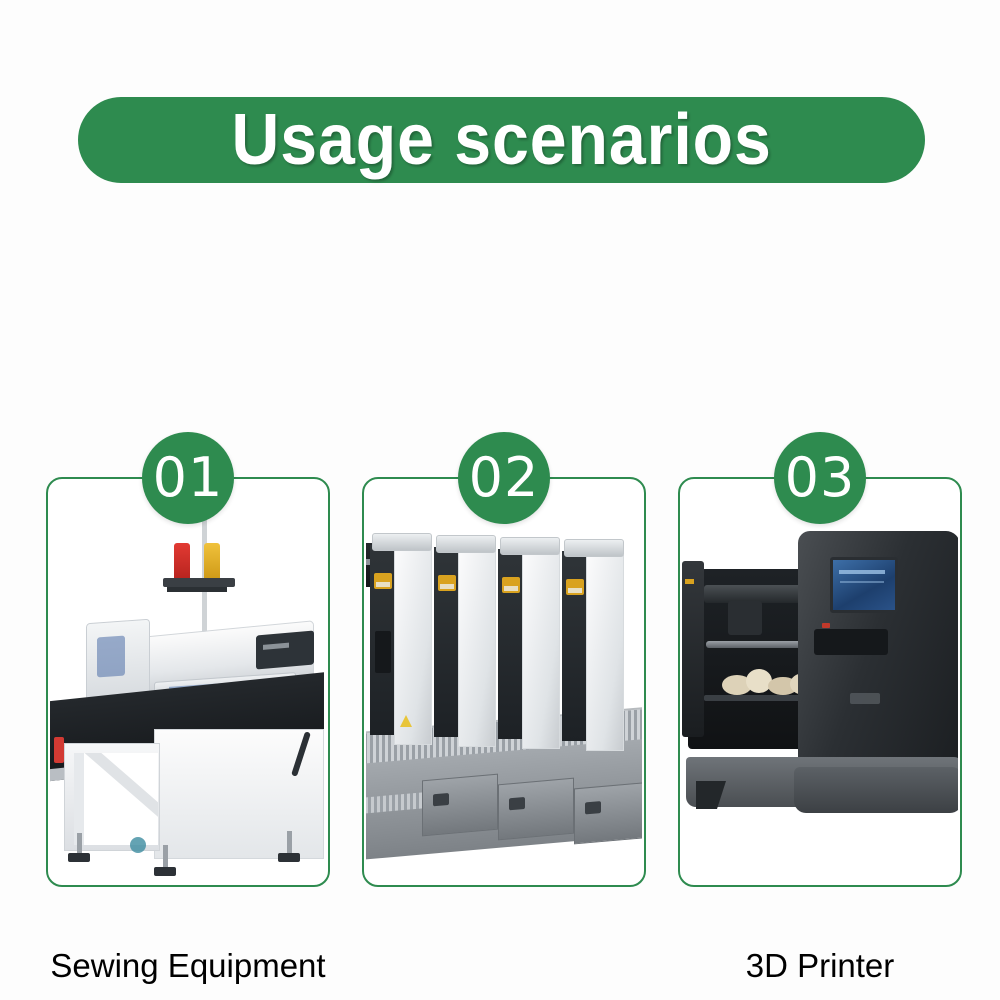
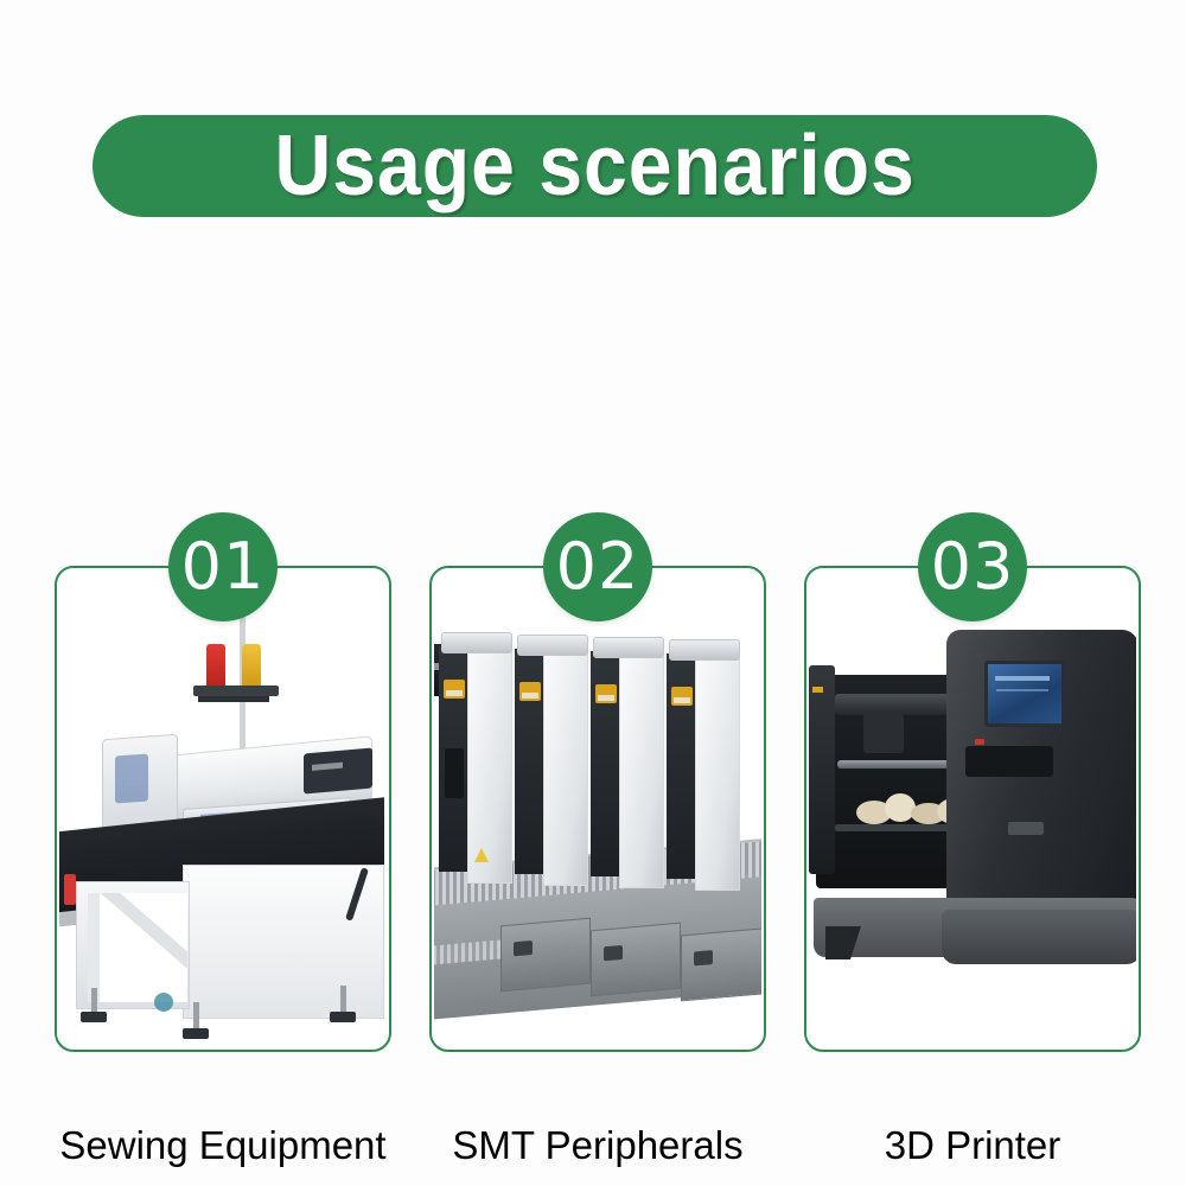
  Usage scenarios
  01
  Sewing Equipment
  02
+ SMT Peripherals
  03
  3D Printer
